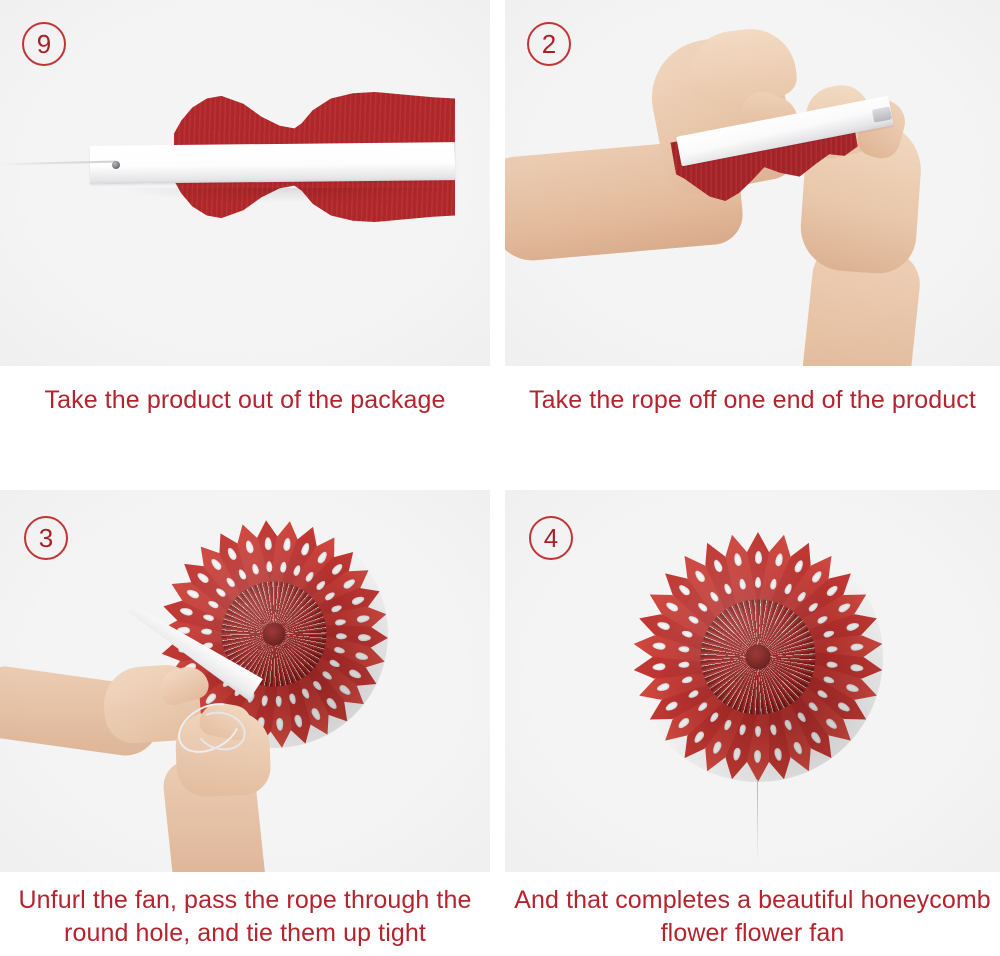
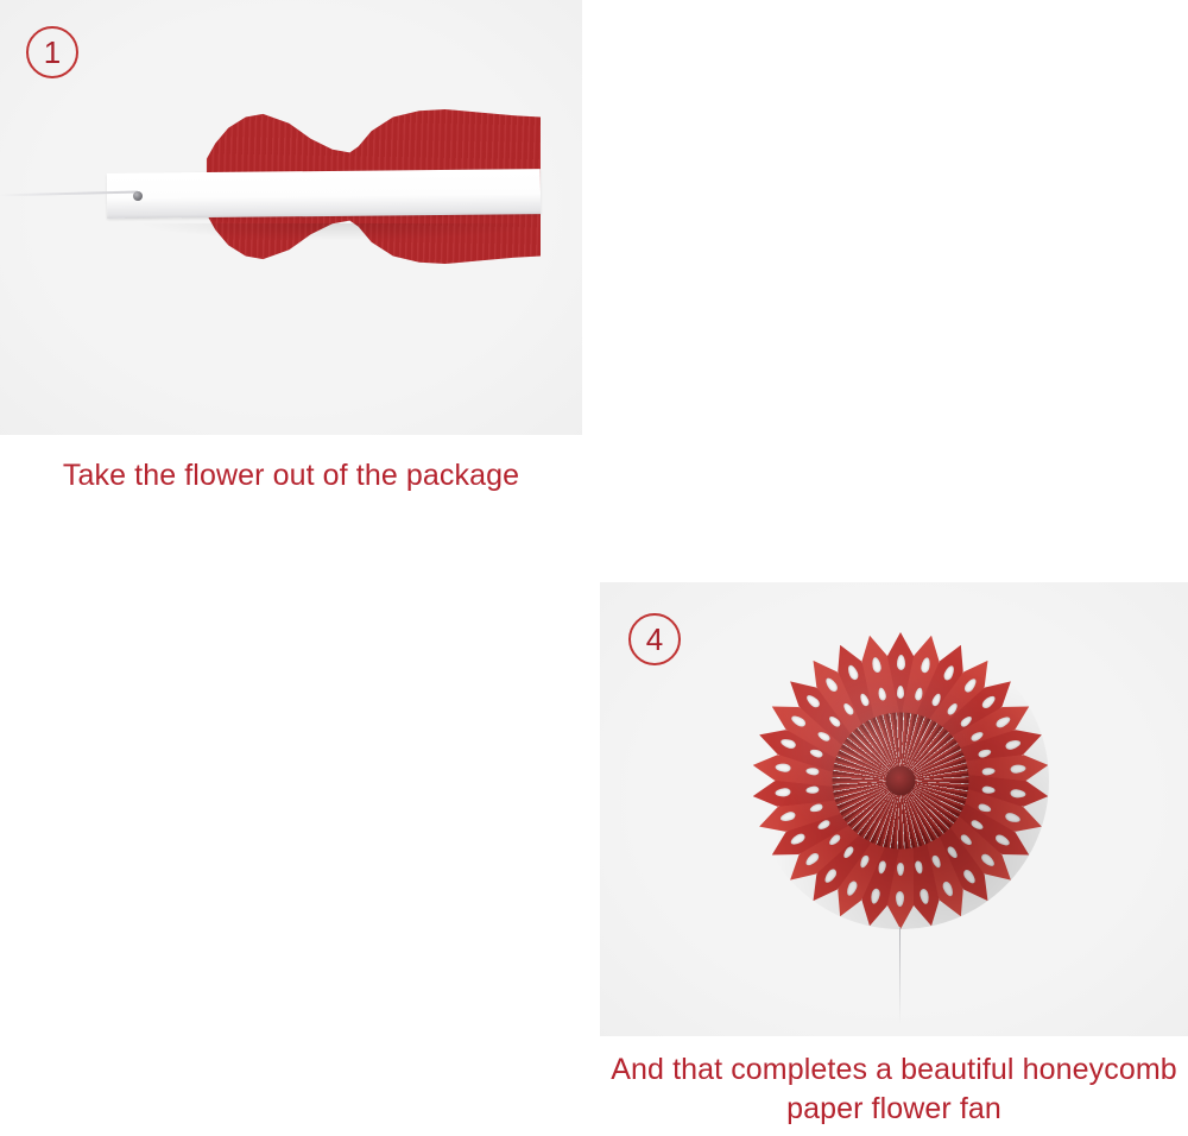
- 9
+ 1
- Take the product out of the package
+ Take the flower out of the package
- 2
- Take the rope off one end of the product
- 3
- Unfurl the fan, pass the rope through the round hole, and tie them up tight
  4
- And that completes a beautiful honeycomb flower flower fan
+ And that completes a beautiful honeycomb paper flower fan
